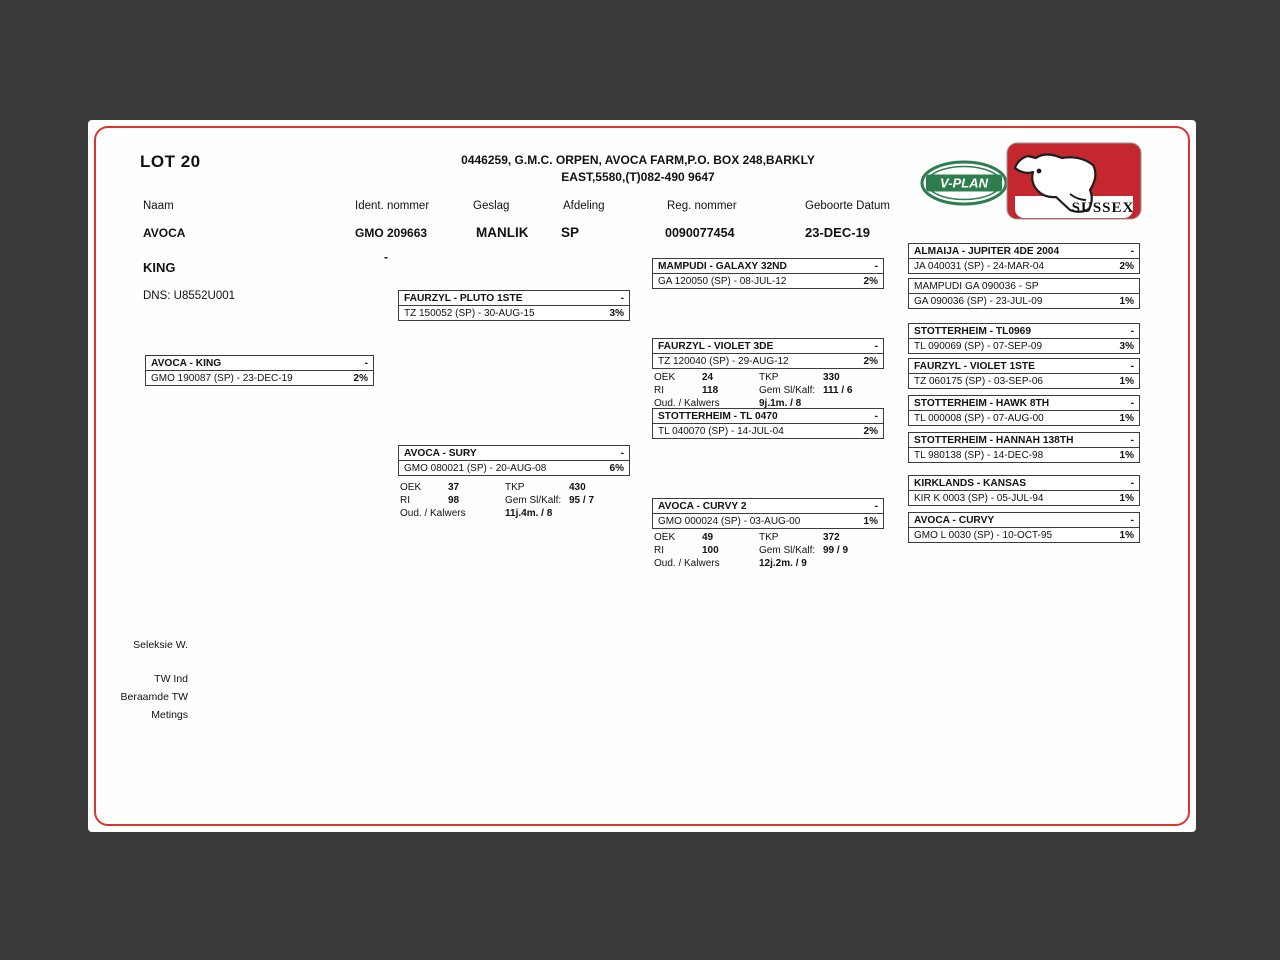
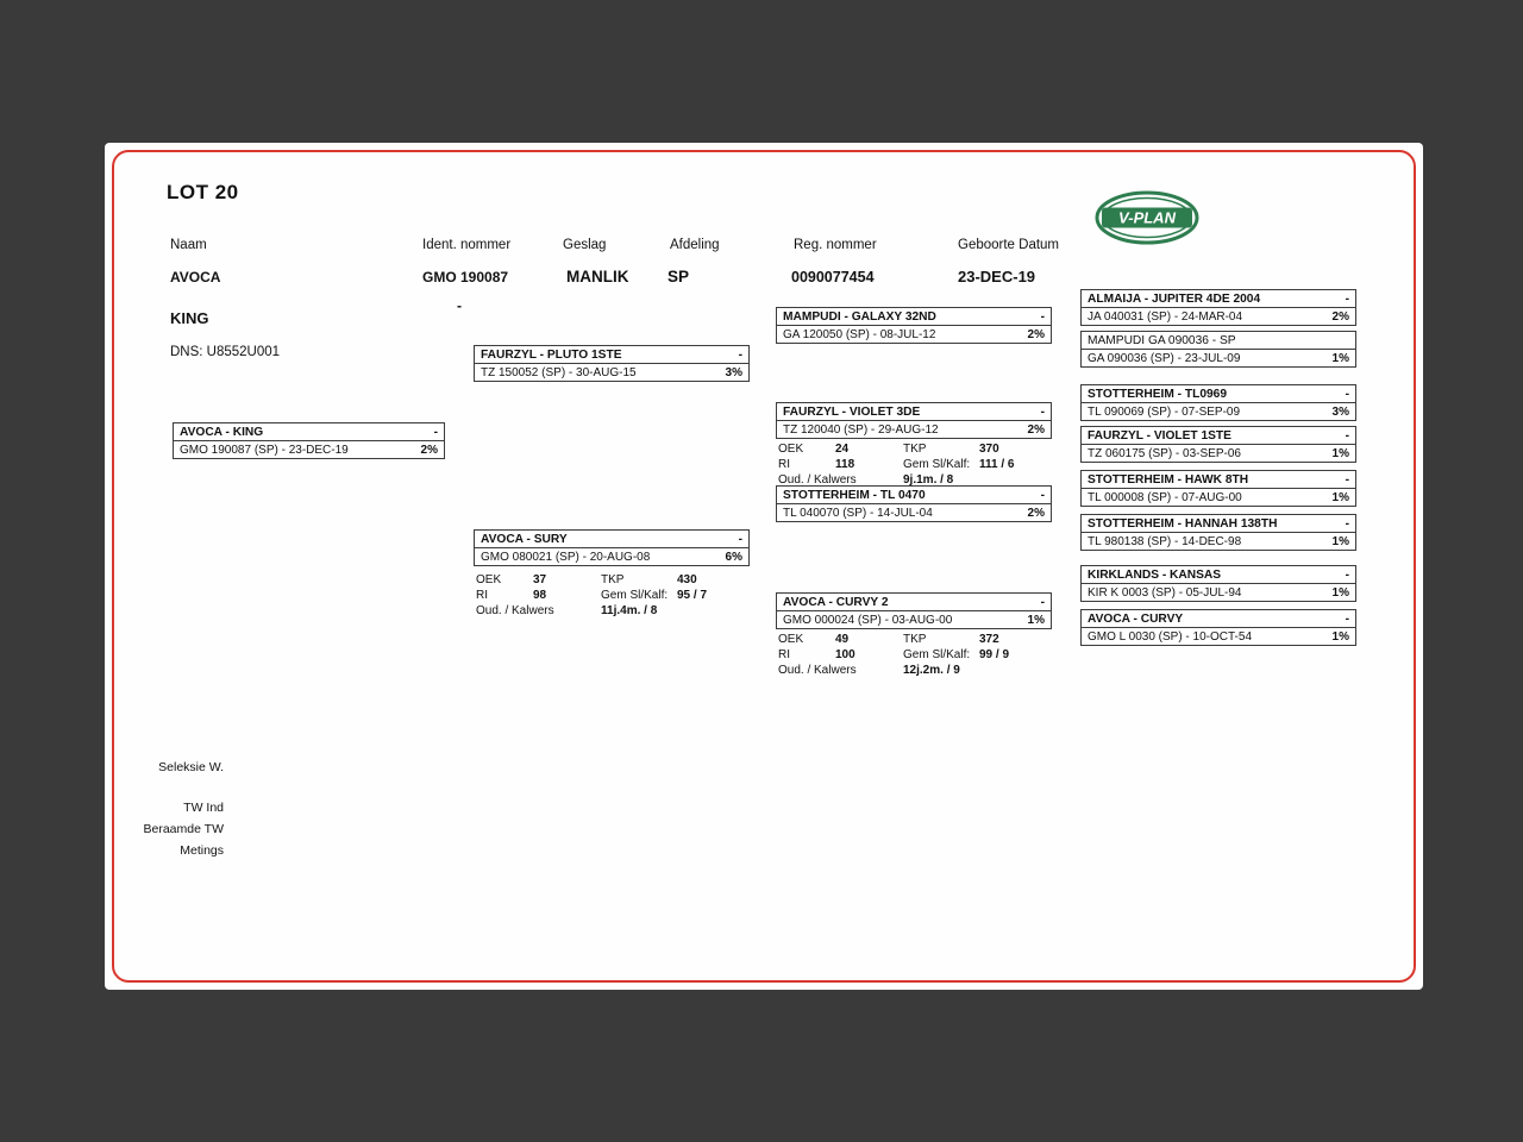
  LOT 20
- 0446259, G.M.C. ORPEN, AVOCA FARM,P.O. BOX 248,BARKLY
- EAST,5580,(T)082-490 9647
  V-PLAN
- SUSSEX
  Naam
  Ident. nommer
  Geslag
  Afdeling
  Reg. nommer
  Geboorte Datum
  AVOCA
- GMO 209663
+ GMO 190087
  MANLIK
  SP
  0090077454
  23-DEC-19
  -
  KING
  DNS: U8552U001
  AVOCA - KING
  -
  GMO 190087 (SP) - 23-DEC-19
  2%
  FAURZYL - PLUTO 1STE
  -
  TZ 150052 (SP) - 30-AUG-15
  3%
  AVOCA - SURY
  -
  GMO 080021 (SP) - 20-AUG-08
  6%
  OEK
  37
  TKP
  430
  RI
  98
  Gem Sl/Kalf:
  95 / 7
  Oud. / Kalwers
  11j.4m. / 8
  MAMPUDI - GALAXY 32ND
  -
  GA 120050 (SP) - 08-JUL-12
  2%
  FAURZYL - VIOLET 3DE
  -
  TZ 120040 (SP) - 29-AUG-12
  2%
  OEK
  24
  TKP
- 330
+ 370
  RI
  118
  Gem Sl/Kalf:
  111 / 6
  Oud. / Kalwers
  9j.1m. / 8
  STOTTERHEIM - TL 0470
  -
  TL 040070 (SP) - 14-JUL-04
  2%
  AVOCA - CURVY 2
  -
  GMO 000024 (SP) - 03-AUG-00
  1%
  OEK
  49
  TKP
  372
  RI
  100
  Gem Sl/Kalf:
  99 / 9
  Oud. / Kalwers
  12j.2m. / 9
  ALMAIJA - JUPITER 4DE 2004
  -
  JA 040031 (SP) - 24-MAR-04
  2%
  MAMPUDI GA 090036 - SP
  GA 090036 (SP) - 23-JUL-09
  1%
  STOTTERHEIM - TL0969
  -
  TL 090069 (SP) - 07-SEP-09
  3%
  FAURZYL - VIOLET 1STE
  -
  TZ 060175 (SP) - 03-SEP-06
  1%
  STOTTERHEIM - HAWK 8TH
  -
  TL 000008 (SP) - 07-AUG-00
  1%
  STOTTERHEIM - HANNAH 138TH
  -
  TL 980138 (SP) - 14-DEC-98
  1%
  KIRKLANDS - KANSAS
  -
  KIR K 0003 (SP) - 05-JUL-94
  1%
  AVOCA - CURVY
  -
- GMO L 0030 (SP) - 10-OCT-95
+ GMO L 0030 (SP) - 10-OCT-54
  1%
  Seleksie W.
  TW Ind
  Beraamde TW
  Metings
